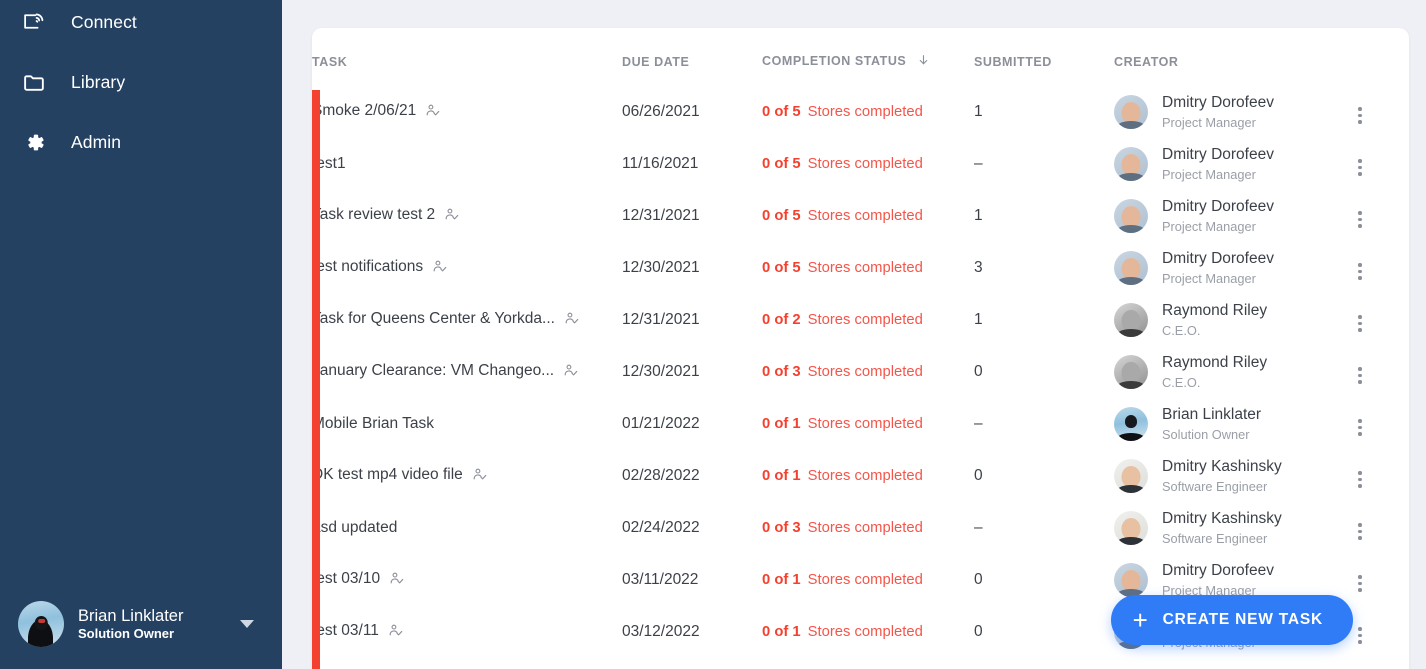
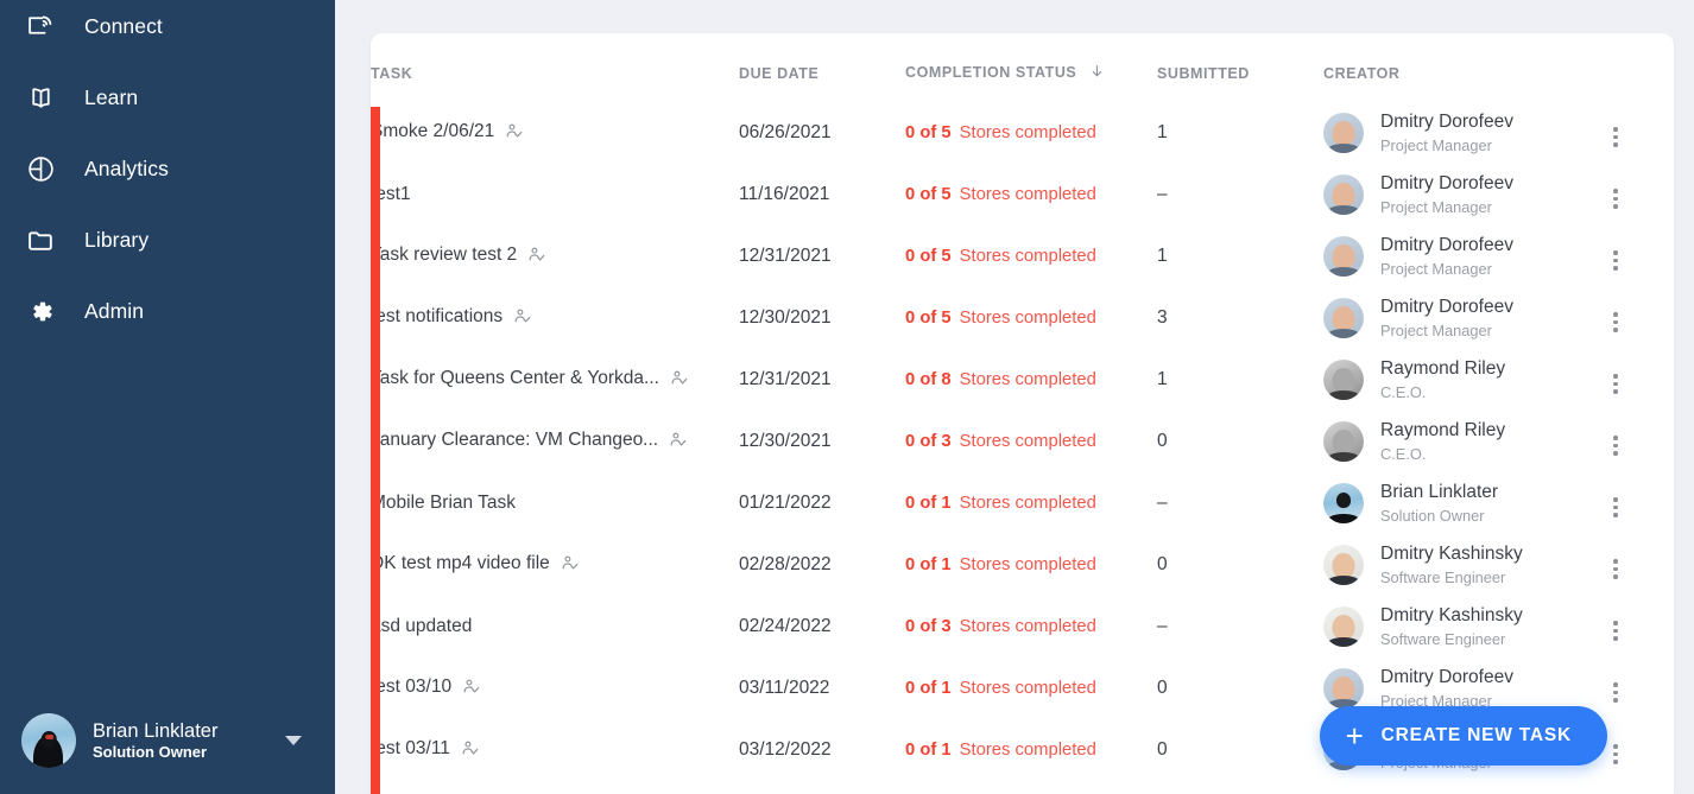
  Connect
+ Learn
+ Analytics
  Library
  Admin
  Brian Linklater
  Solution Owner
  TASK	DUE DATE	COMPLETION STATUS	SUBMITTED	CREATOR
  moke 2/06/21	06/26/2021	0 of 5 Stores completed	1	Dmitry DorofeevProject Manager
  est1	11/16/2021	0 of 5 Stores completed	–	Dmitry DorofeevProject Manager
  ask review test 2	12/31/2021	0 of 5 Stores completed	1	Dmitry DorofeevProject Manager
  est notifications	12/30/2021	0 of 5 Stores completed	3	Dmitry DorofeevProject Manager
- ask for Queens Center & Yorkda...	12/31/2021	0 of 2 Stores completed	1	Raymond RileyC.E.O.
+ ask for Queens Center & Yorkda...	12/31/2021	0 of 8 Stores completed	1	Raymond RileyC.E.O.
  anuary Clearance: VM Changeo...	12/30/2021	0 of 3 Stores completed	0	Raymond RileyC.E.O.
  obile Brian Task	01/21/2022	0 of 1 Stores completed	–	Brian LinklaterSolution Owner
  K test mp4 video file	02/28/2022	0 of 1 Stores completed	0	Dmitry KashinskySoftware Engineer
  sd updated	02/24/2022	0 of 3 Stores completed	–	Dmitry KashinskySoftware Engineer
  est 03/10	03/11/2022	0 of 1 Stores completed	0	Dmitry DorofeevProject Manager
  +
  CREATE NEW TASK
